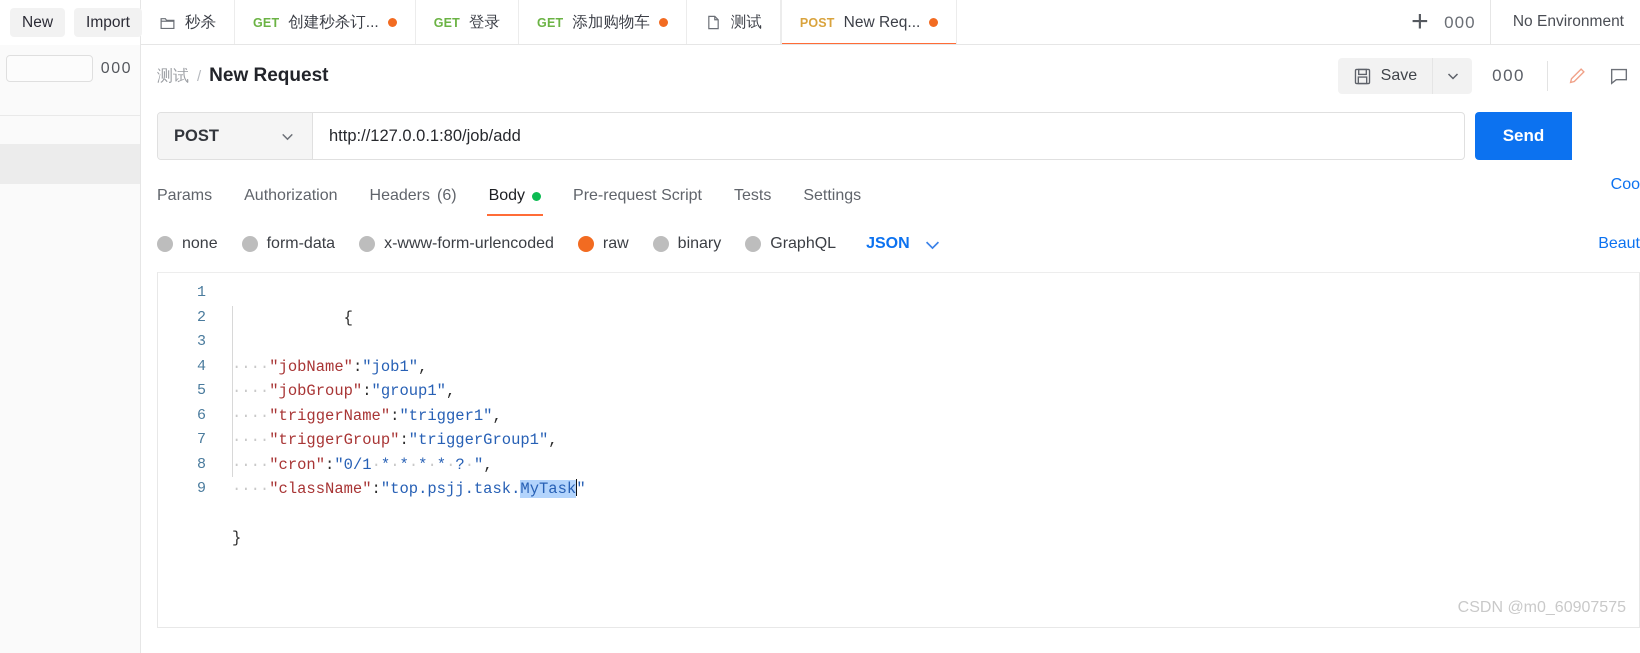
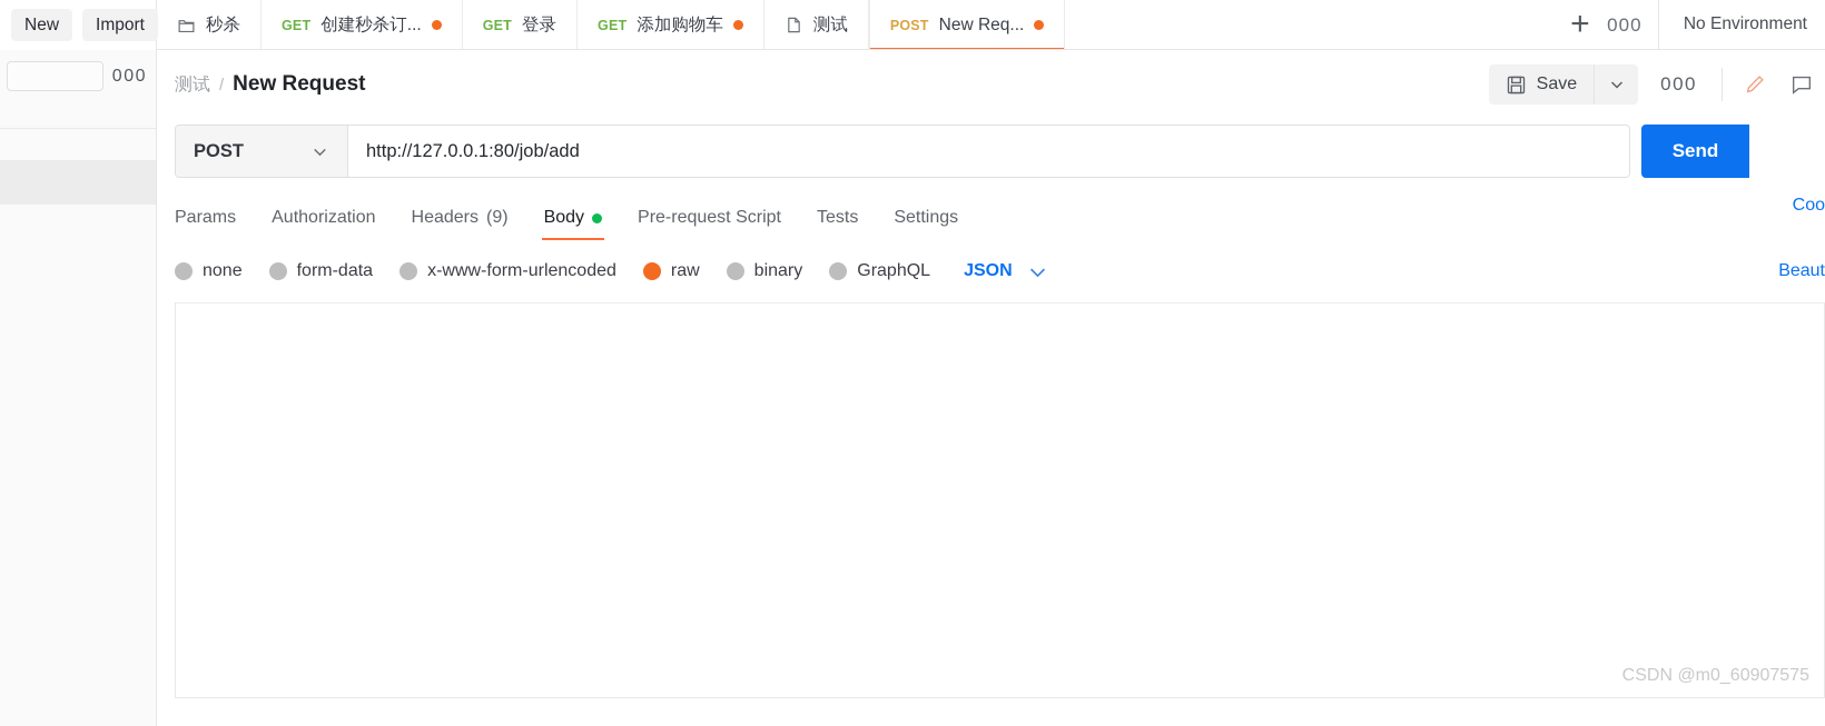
  New
  Import
  秒杀
  GET
  创建秒杀订...
  GET
  登录
  GET
  添加购物车
  测试
  POST
  New Req...
  +
  000
  No Environment
  000
  测试
  /
  New Request
  Save
  000
  POST
  http://127.0.0.1:80/job/add
  Send
  Params
  Authorization
  Headers
- (6)
+ (9)
  Body
  Pre-request Script
  Tests
  Settings
  Coo
  none
  form-data
  x-www-form-urlencoded
  raw
  binary
  GraphQL
  JSON
  Beaut
- 1
- 2
- 3
- 4
- 5
- 6
- 7
- 8
- 9
- {
- ····"jobName":"job1",
- ····"jobGroup":"group1",
- ····"triggerName":"trigger1",
- ····"triggerGroup":"triggerGroup1",
- ····"cron":"0/1·*·*·*·*·?·",
- ····"className":"top.psjj.task.MyTask"
- }
  CSDN @m0_60907575
